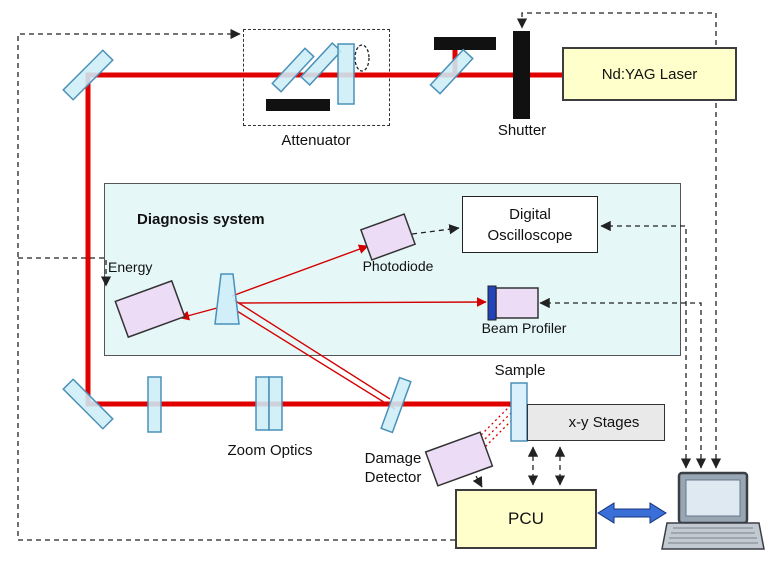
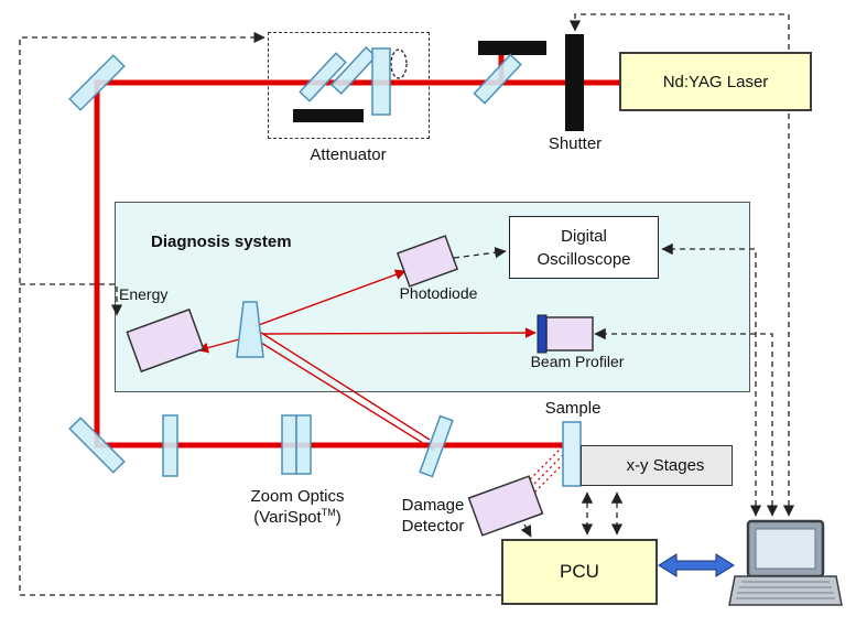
  Diagnosis system
  Nd:YAG Laser
  Digital
  Oscilloscope
  x-y Stages
  PCU
  Shutter
  Attenuator
  Energy
  Photodiode
  Beam Profiler
  Sample
  Zoom Optics
+ (VariSpotTM)
  Damage
  Detector
